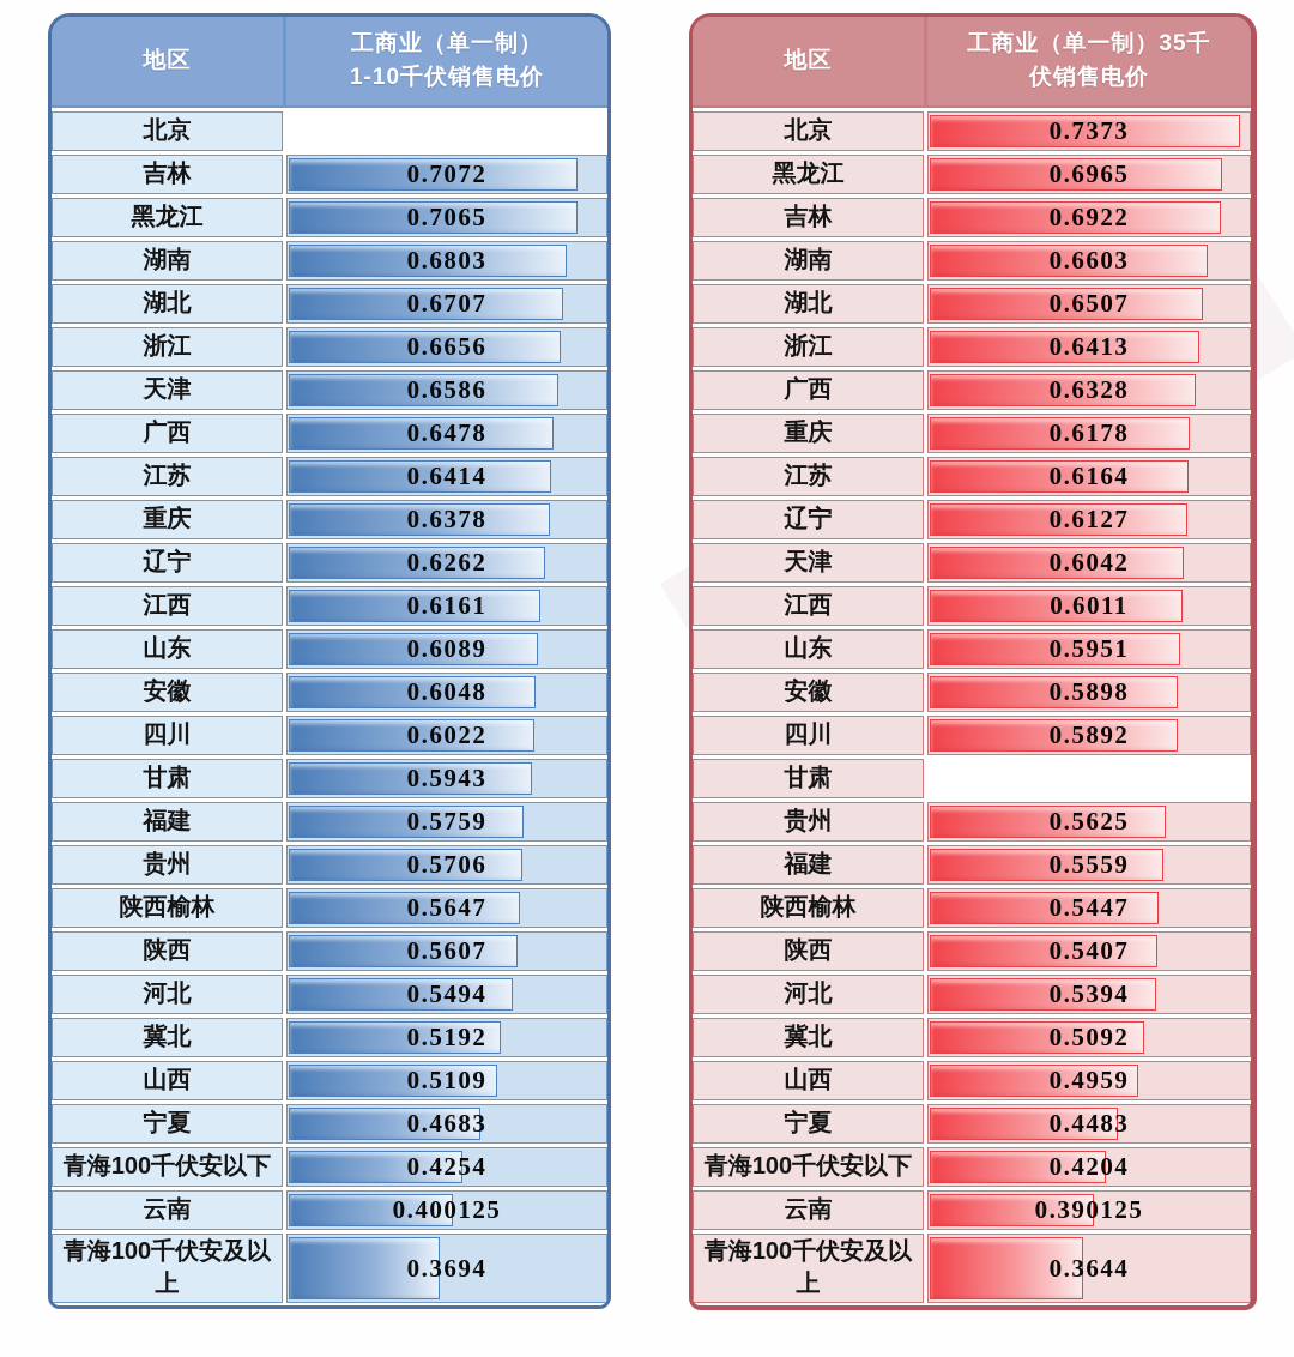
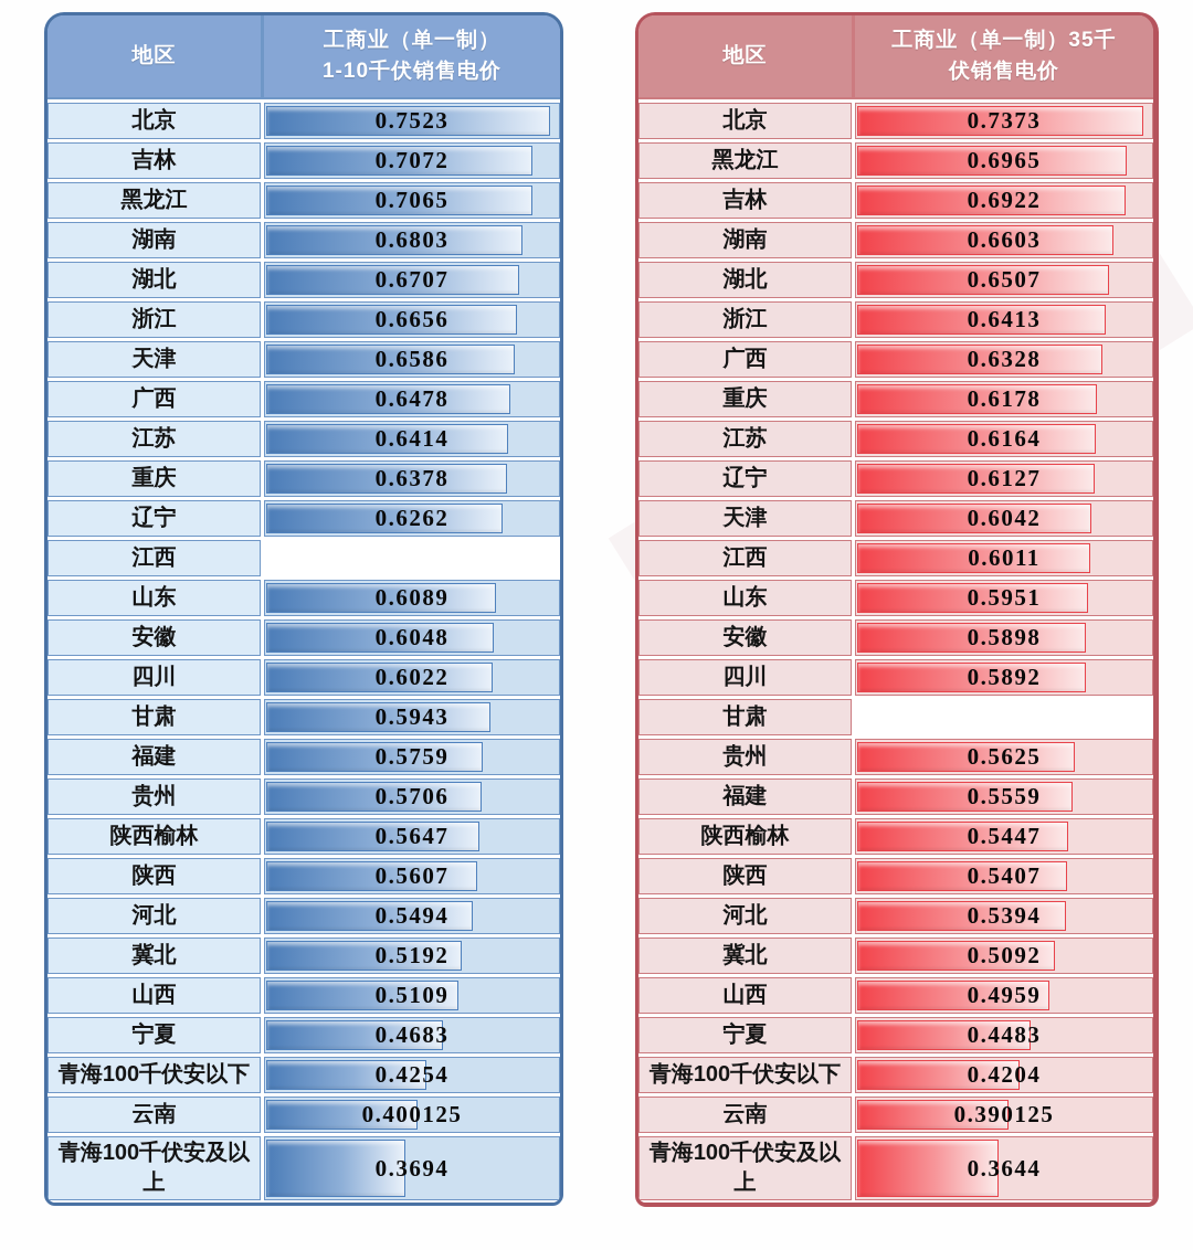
  地区
  工商业（单一制）
  1-10千伏销售电价
  北京
+ 0.7523
  吉林
  0.7072
  黑龙江
  0.7065
  湖南
  0.6803
  湖北
  0.6707
  浙江
  0.6656
  天津
  0.6586
  广西
  0.6478
  江苏
  0.6414
  重庆
  0.6378
  辽宁
  0.6262
  江西
- 0.6161
  山东
  0.6089
  安徽
  0.6048
  四川
  0.6022
  甘肃
  0.5943
  福建
  0.5759
  贵州
  0.5706
  陕西榆林
  0.5647
  陕西
  0.5607
  河北
  0.5494
  冀北
  0.5192
  山西
  0.5109
  宁夏
  0.4683
  青海100千伏安以下
  0.4254
  云南
  0.400125
  青海100千伏安及以上
  0.3694
  地区
  工商业（单一制）35千
  伏销售电价
  北京
  0.7373
  黑龙江
  0.6965
  吉林
  0.6922
  湖南
  0.6603
  湖北
  0.6507
  浙江
  0.6413
  广西
  0.6328
  重庆
  0.6178
  江苏
  0.6164
  辽宁
  0.6127
  天津
  0.6042
  江西
  0.6011
  山东
  0.5951
  安徽
  0.5898
  四川
  0.5892
  甘肃
  贵州
  0.5625
  福建
  0.5559
  陕西榆林
  0.5447
  陕西
  0.5407
  河北
  0.5394
  冀北
  0.5092
  山西
  0.4959
  宁夏
  0.4483
  青海100千伏安以下
  0.4204
  云南
  0.390125
  青海100千伏安及以上
  0.3644
